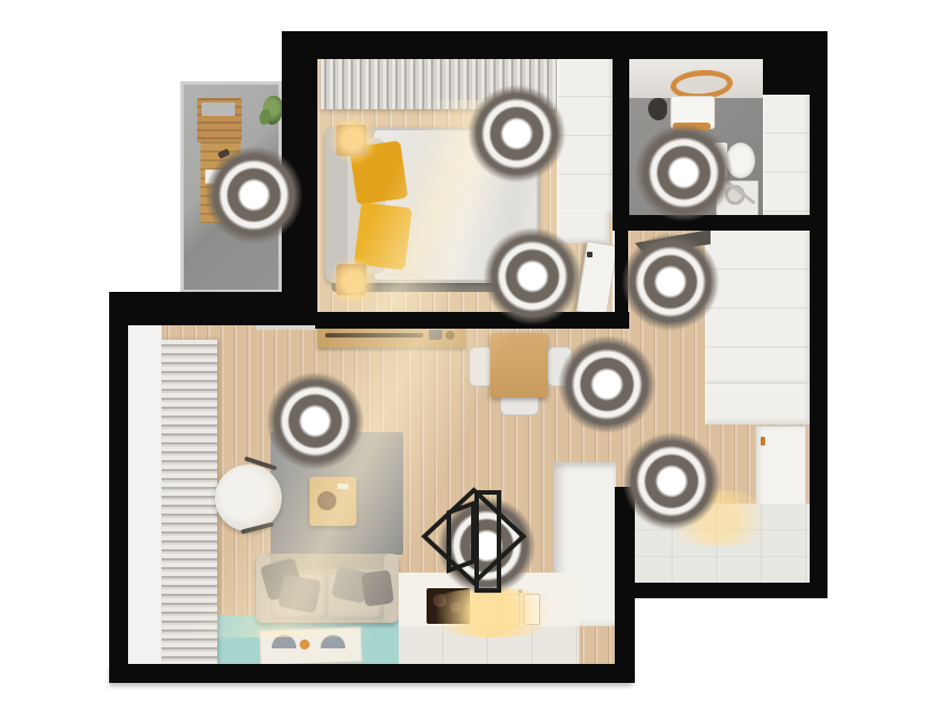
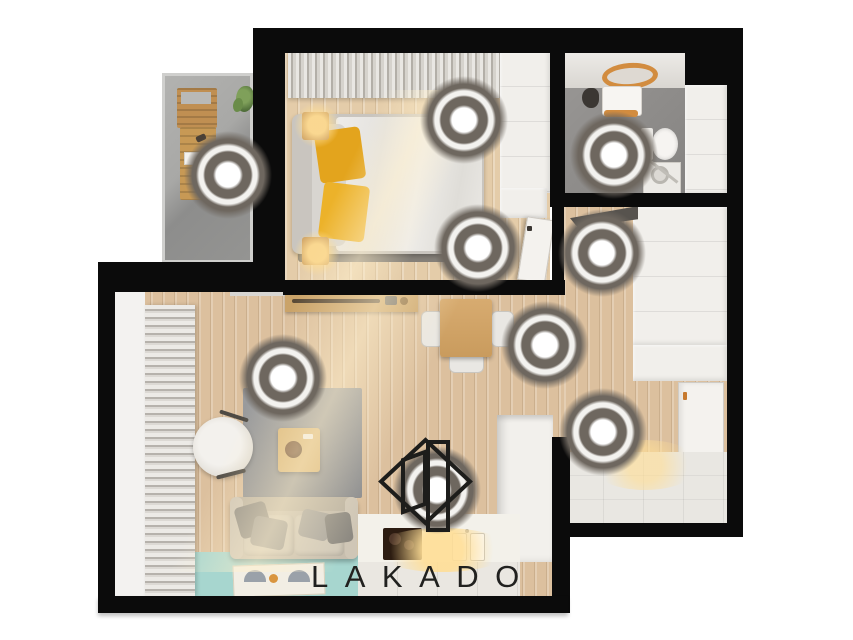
+ LAKADO
